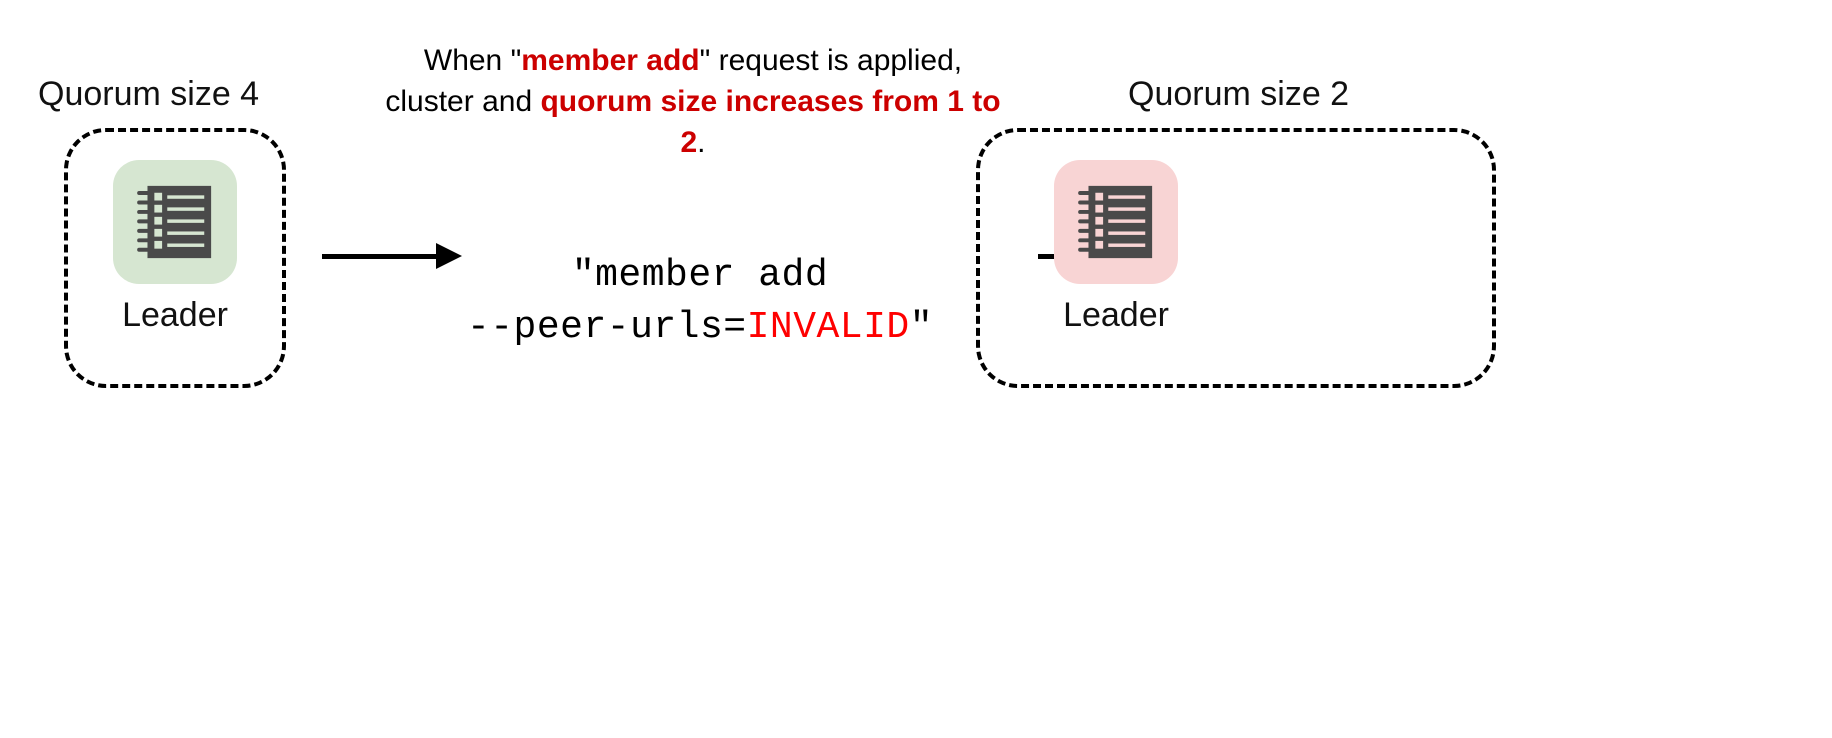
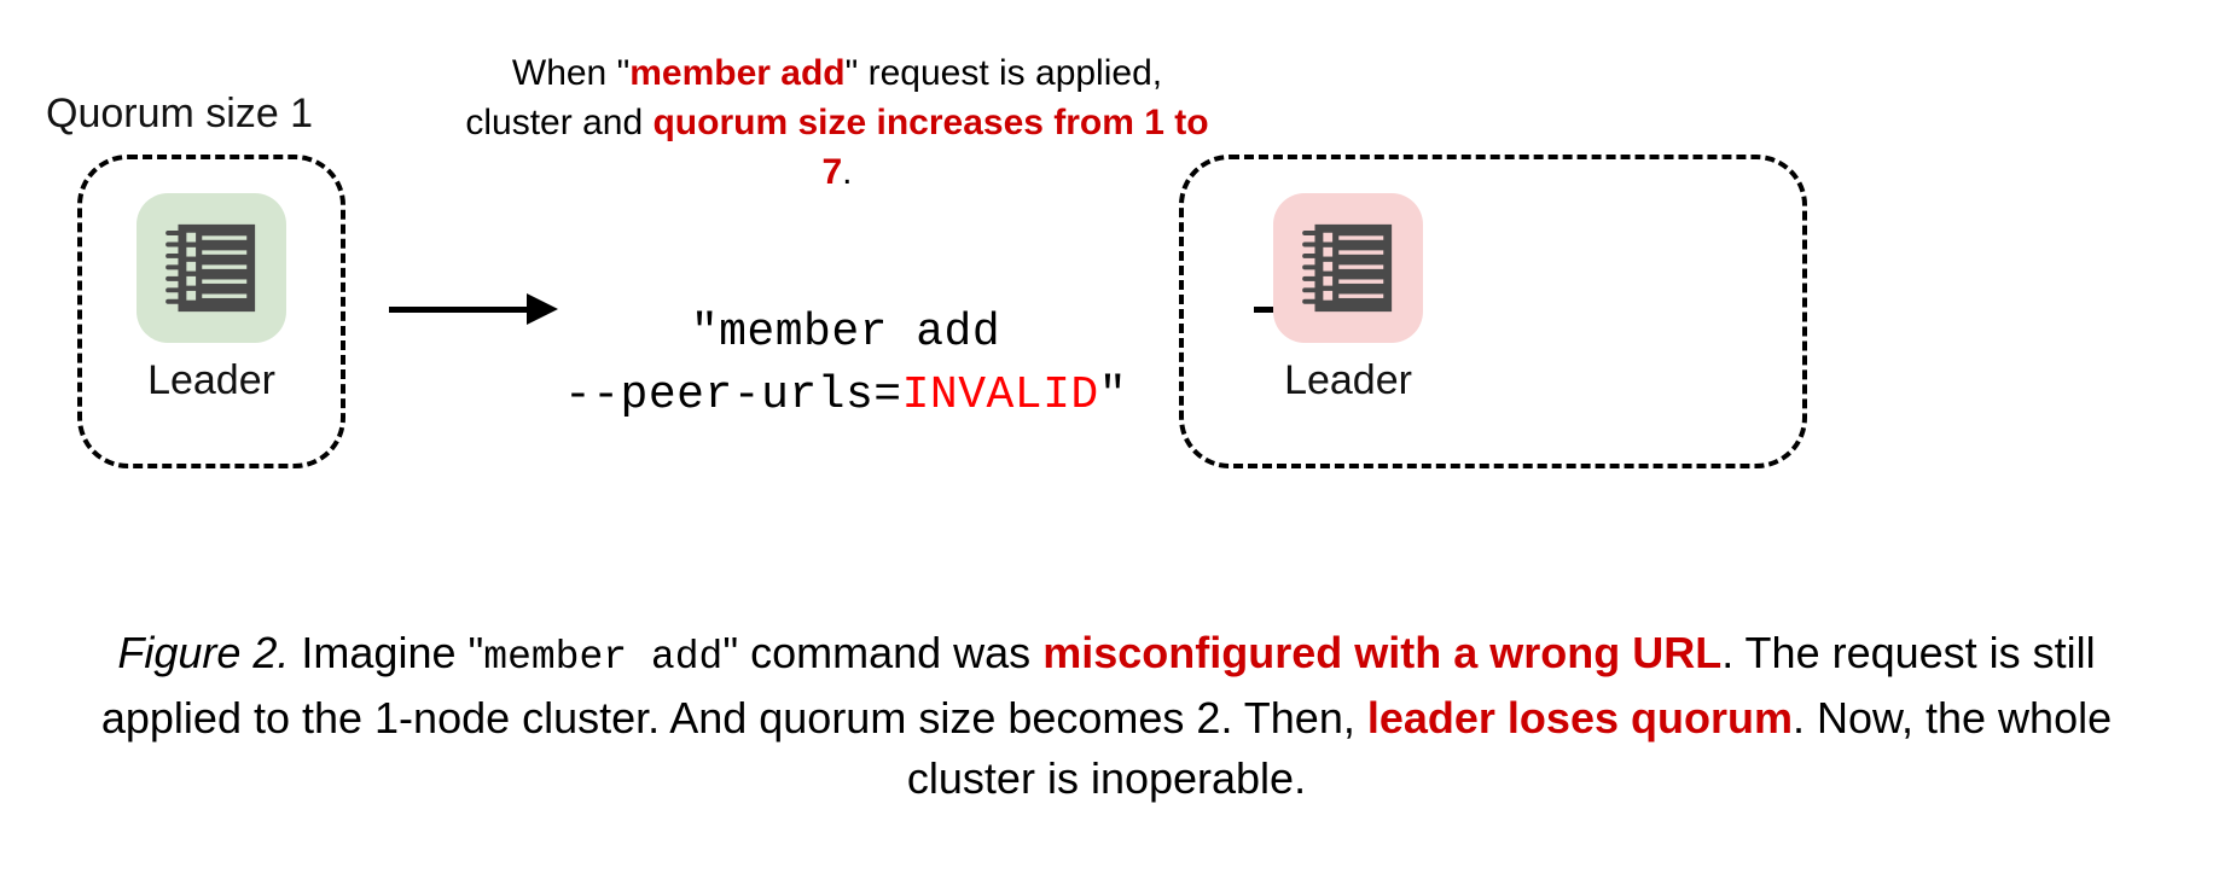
- Quorum size 4
+ Quorum size 1
  Leader
- When "member add" request is applied, cluster and quorum size increases from 1 to 2.
+ When "member add" request is applied, cluster and quorum size increases from 1 to 7.
  "member add --peer-urls=INVALID"
- Quorum size 2
  Leader
+ Figure 2. Imagine "member add" command was misconfigured with a wrong URL. The request is still applied to the 1-node cluster. And quorum size becomes 2. Then, leader loses quorum. Now, the whole cluster is inoperable.
